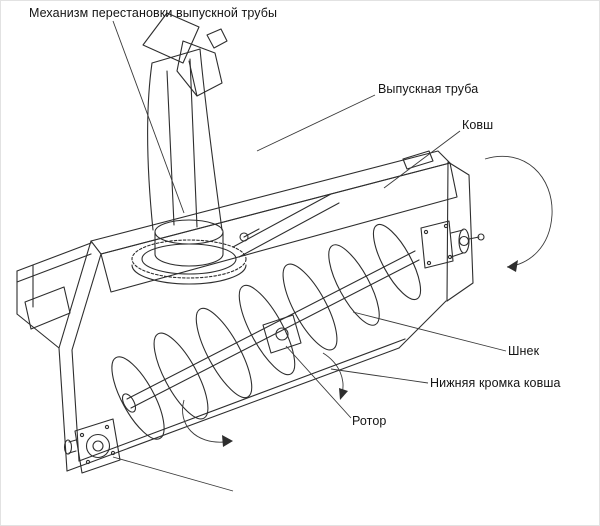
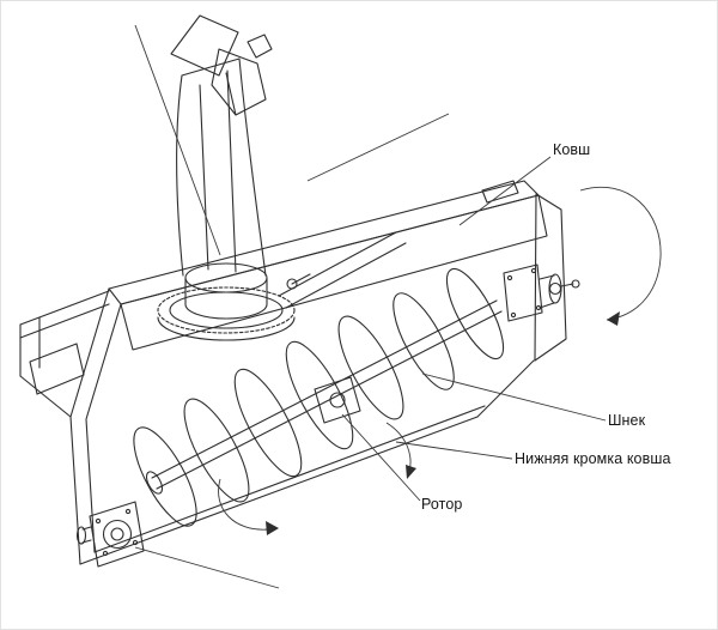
- Механизм перестановки выпускной трубы
- Выпускная труба
  Ковш
  Шнек
  Нижняя кромка ковша
  Ротор
